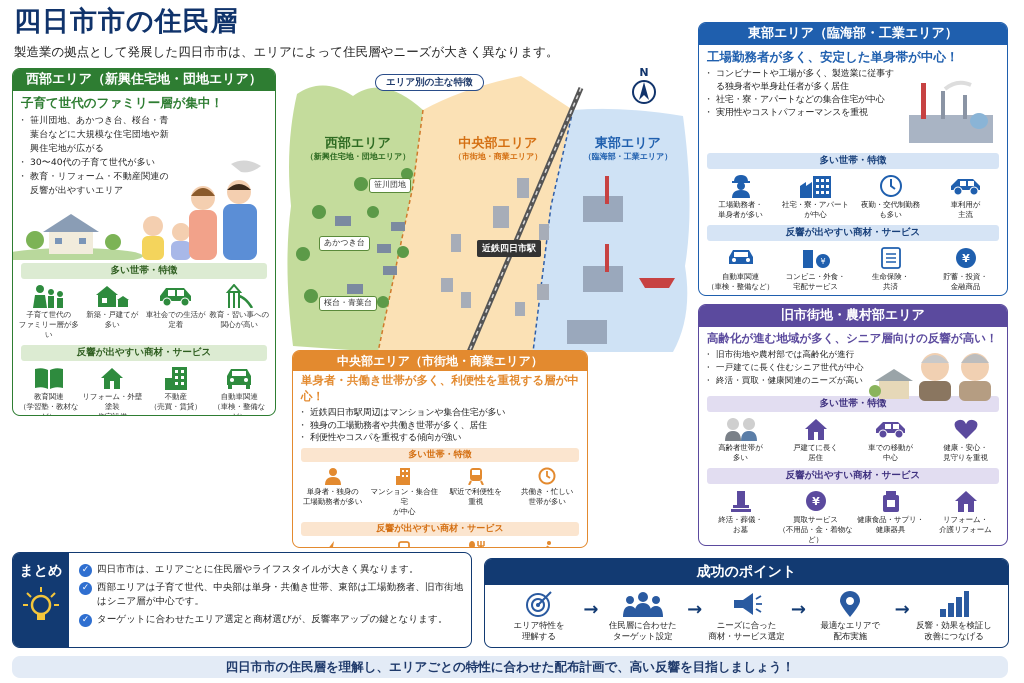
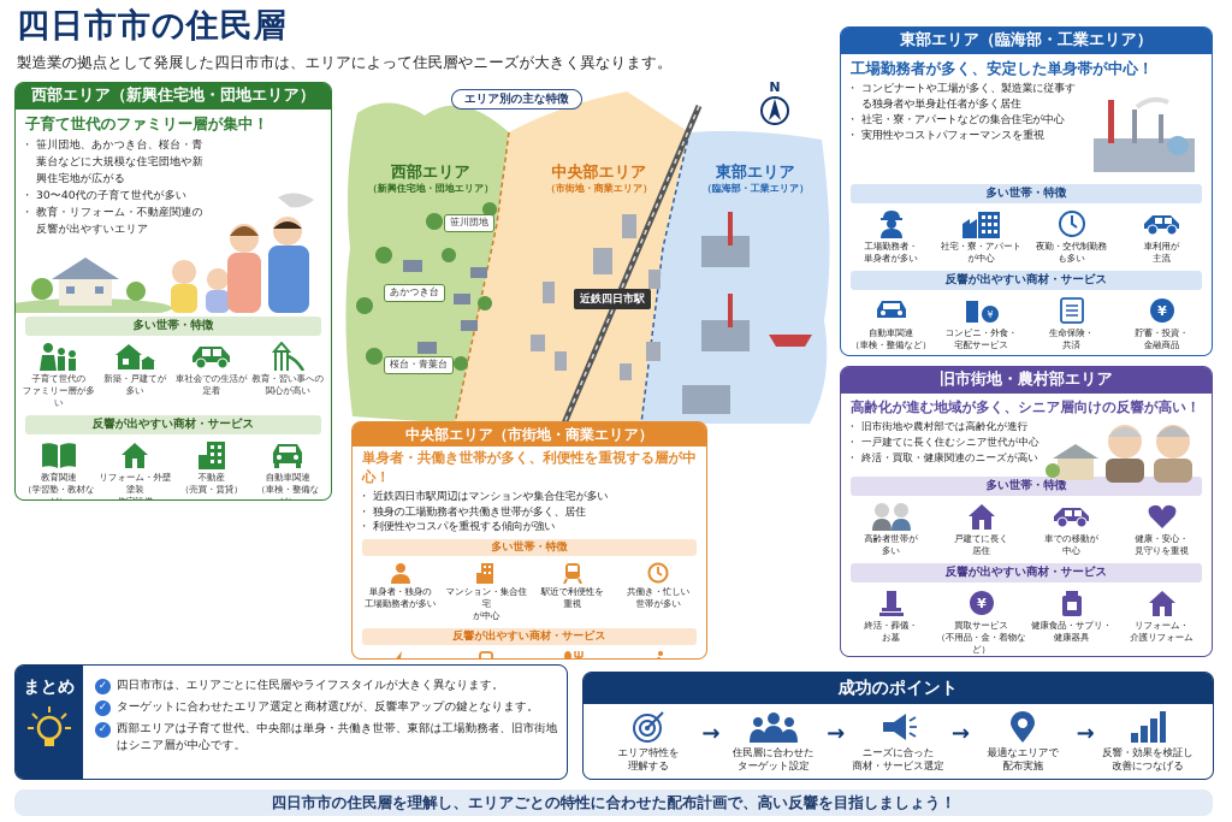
  四日市市の住民層
  製造業の拠点として発展した四日市市は、エリアによって住民層やニーズが大きく異なります。
  西部エリア（新興住宅地・団地エリア）
  子育て世代のファミリー層が集中！
  笹川団地、あかつき台、桜台・青葉台などに大規模な住宅団地や新興住宅地が広がる
  30〜40代の子育て世代が多い
  教育・リフォーム・不動産関連の反響が出やすいエリア
  多い世帯・特徴
  子育て世代の
  ファミリー層が多い
  新築・戸建てが
  多い
  車社会での生活が
  定着
  教育・習い事への
  関心が高い
  反響が出やすい商材・サービス
  教育関連
  （学習塾・教材な
  リフォーム・外壁塗装
  不動産
  （売買・賃貸）
  自動車関連
  （車検・整備な
  エリア別の主な特徴
  N
  西部エリア
  （新興住宅地・団地エリア）
  中央部エリア
  （市街地・商業エリア）
  東部エリア
  （臨海部・工業エリア）
  笹川団地
  あかつき台
  桜台・青葉台
  近鉄四日市駅
  中央部エリア（市街地・商業エリア）
  単身者・共働き世帯が多く、利便性を重視する層が中心！
  近鉄四日市駅周辺はマンションや集合住宅が多い
  独身の工場勤務者や共働き世帯が多く、居住
  利便性やコスパを重視する傾向が強い
  多い世帯・特徴
  単身者・独身の
  工場勤務者が多い
  マンション・集合住宅
  が中心
  駅近で利便性を
  重視
  共働き・忙しい
  世帯が多い
  反響が出やすい商材・サービス
  東部エリア（臨海部・工業エリア）
  工場勤務者が多く、安定した単身帯が中心！
  コンビナートや工場が多く、製造業に従事する独身者や単身赴任者が多く居住
  社宅・寮・アパートなどの集合住宅が中心
  実用性やコストパフォーマンスを重視
  多い世帯・特徴
  工場勤務者・
  単身者が多い
  社宅・寮・アパート
  が中心
  夜勤・交代制勤務
  も多い
  車利用が
  主流
  反響が出やすい商材・サービス
  自動車関連
  （車検・整備など）
  ¥
  コンビニ・外食・
  宅配サービス
  生命保険・
  共済
  ¥
  貯蓄・投資・
  金融商品
  旧市街地・農村部エリア
  高齢化が進む地域が多く、シニア層向けの反響が高い！
  旧市街地や農村部では高齢化が進行
  一戸建てに長く住むシニア世代が中心
  終活・買取・健康関連のニーズが高い
  多い世帯・特徴
  高齢者世帯が
  多い
  戸建てに長く
  居住
  車での移動が
  中心
  健康・安心・
  見守りを重視
  反響が出やすい商材・サービス
  終活・葬儀・
  お墓
  ¥
  買取サービス
  （不用品・金・着物など）
  健康食品・サプリ・
  健康器具
  リフォーム・
  介護リフォーム
  まとめ
  ✓
  四日市市は、エリアごとに住民層やライフスタイルが大きく異なります。
  ✓
- 西部エリアは子育て世代、中央部は単身・共働き世帯、東部は工場勤務者、旧市街地はシニア層が中心です。
+ ターゲットに合わせたエリア選定と商材選びが、反響率アップの鍵となります。
  ✓
- ターゲットに合わせたエリア選定と商材選びが、反響率アップの鍵となります。
+ 西部エリアは子育て世代、中央部は単身・共働き世帯、東部は工場勤務者、旧市街地はシニア層が中心です。
  成功のポイント
  エリア特性を
  理解する
  →
  住民層に合わせた
  ターゲット設定
  →
  ニーズに合った
  商材・サービス選定
  →
  最適なエリアで
  配布実施
  →
  反響・効果を検証し
  改善につなげる
  四日市市の住民層を理解し、エリアごとの特性に合わせた配布計画で、高い反響を目指しましょう！
